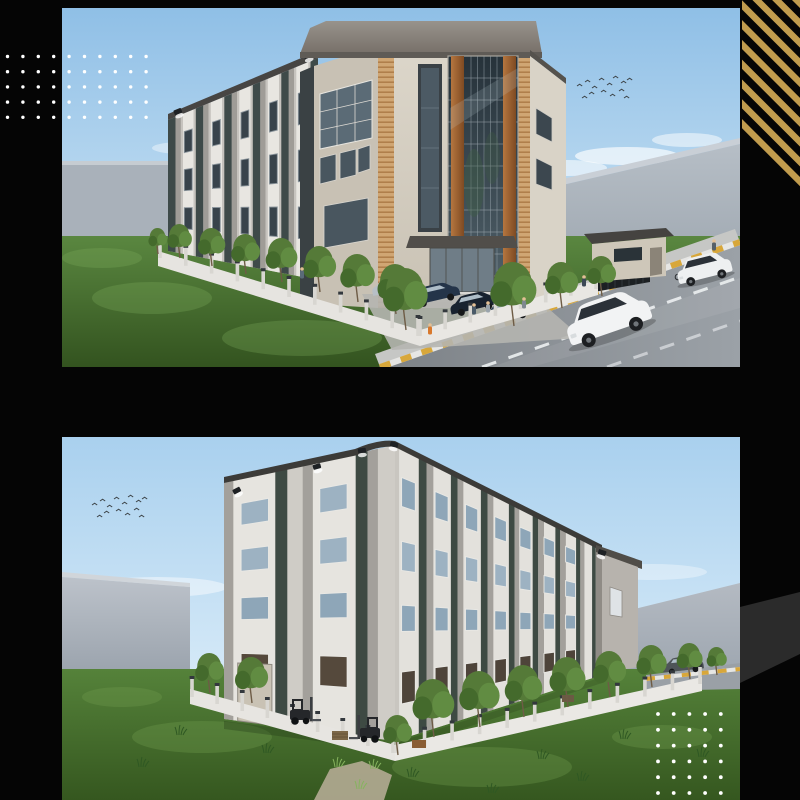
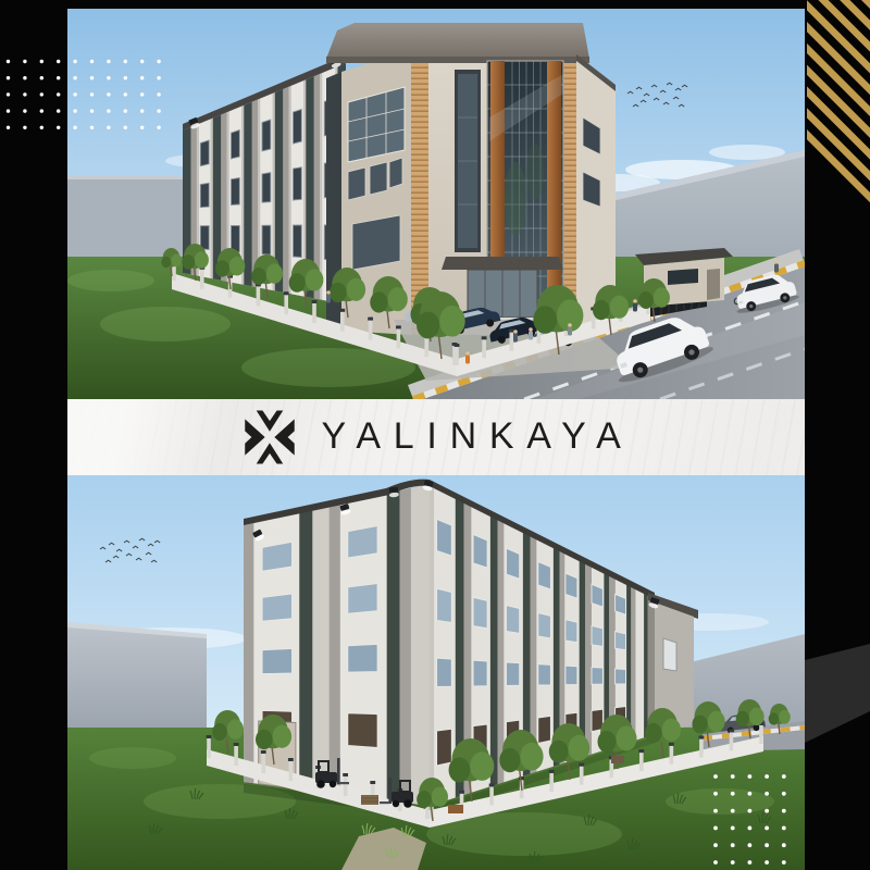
+ YALINKAYA
